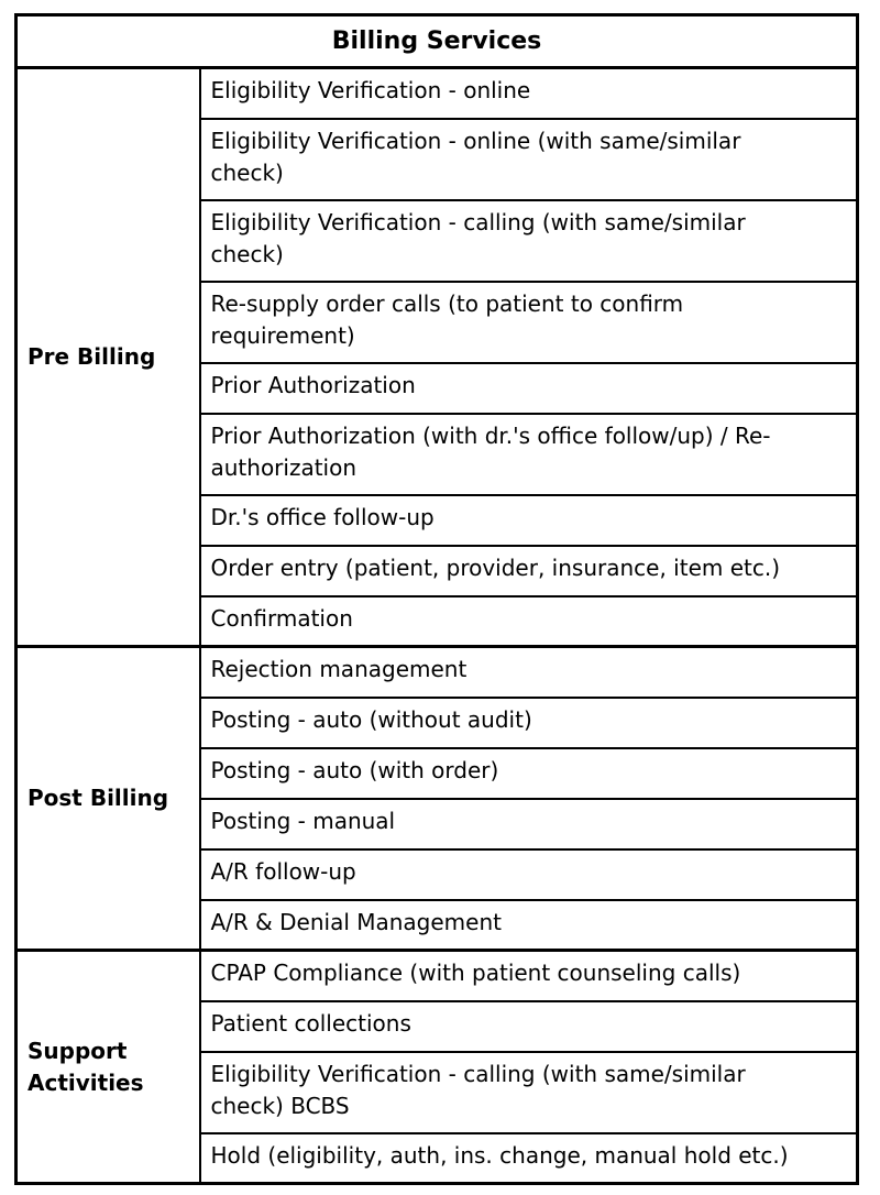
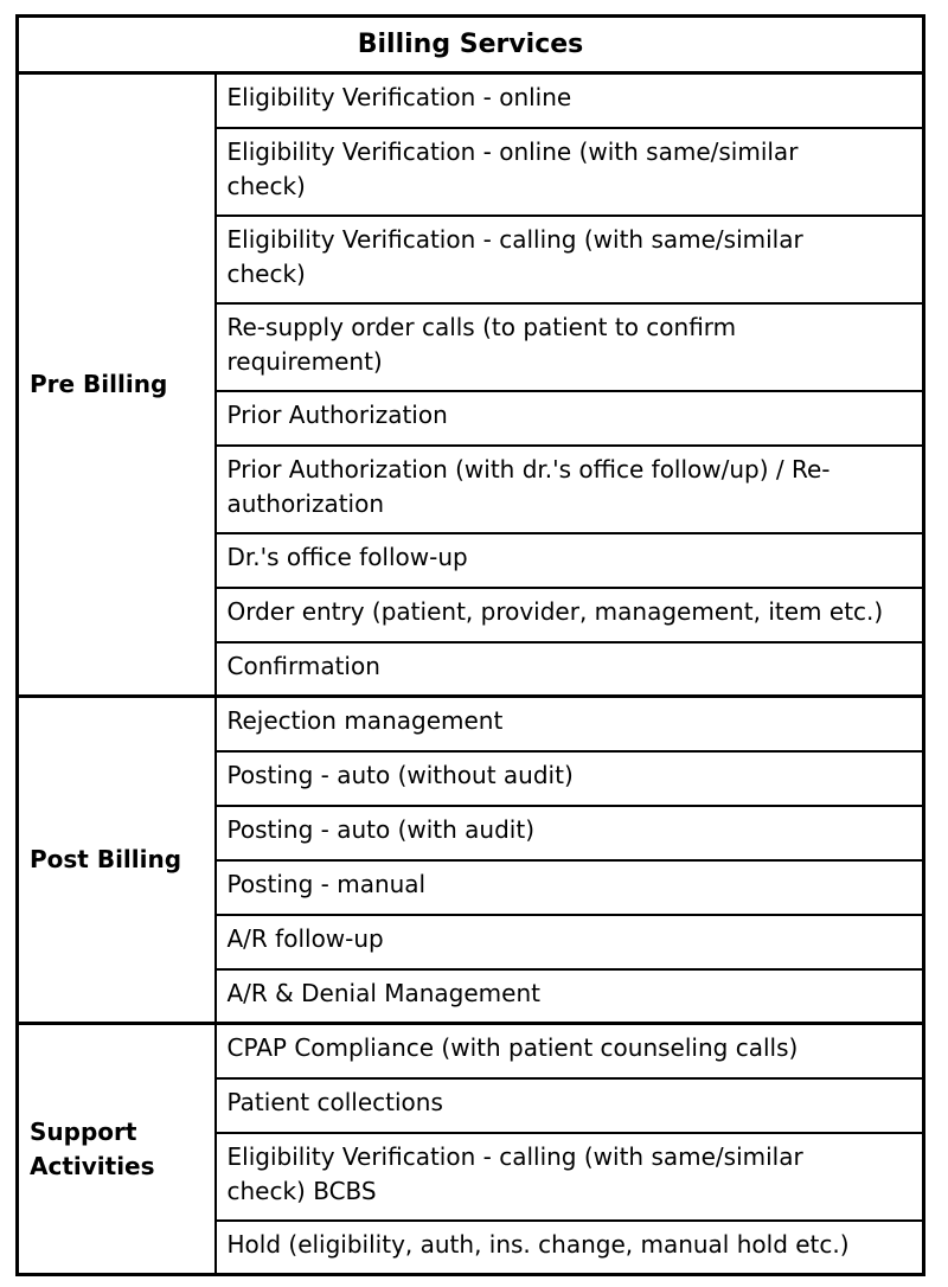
  Billing Services
  Pre Billing	Eligibility Verification - online
  Eligibility Verification - online (with same/similar check)
  Eligibility Verification - calling (with same/similar check)
  Re-supply order calls (to patient to confirm requirement)
  Prior Authorization
  Prior Authorization (with dr.'s office follow/up) / Re- authorization
  Dr.'s office follow-up
- Order entry (patient, provider, insurance, item etc.)
+ Order entry (patient, provider, management, item etc.)
  Confirmation
  Post Billing	Rejection management
  Posting - auto (without audit)
- Posting - auto (with order)
+ Posting - auto (with audit)
  Posting - manual
  A/R follow-up
  A/R & Denial Management
  Support Activities	CPAP Compliance (with patient counseling calls)
  Patient collections
  Eligibility Verification - calling (with same/similar check) BCBS
  Hold (eligibility, auth, ins. change, manual hold etc.)
